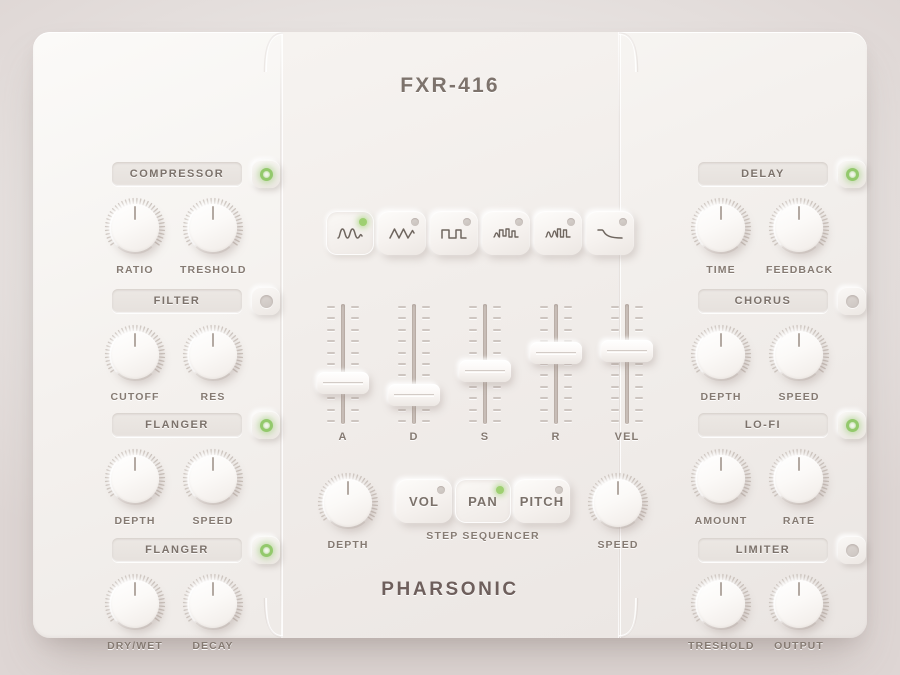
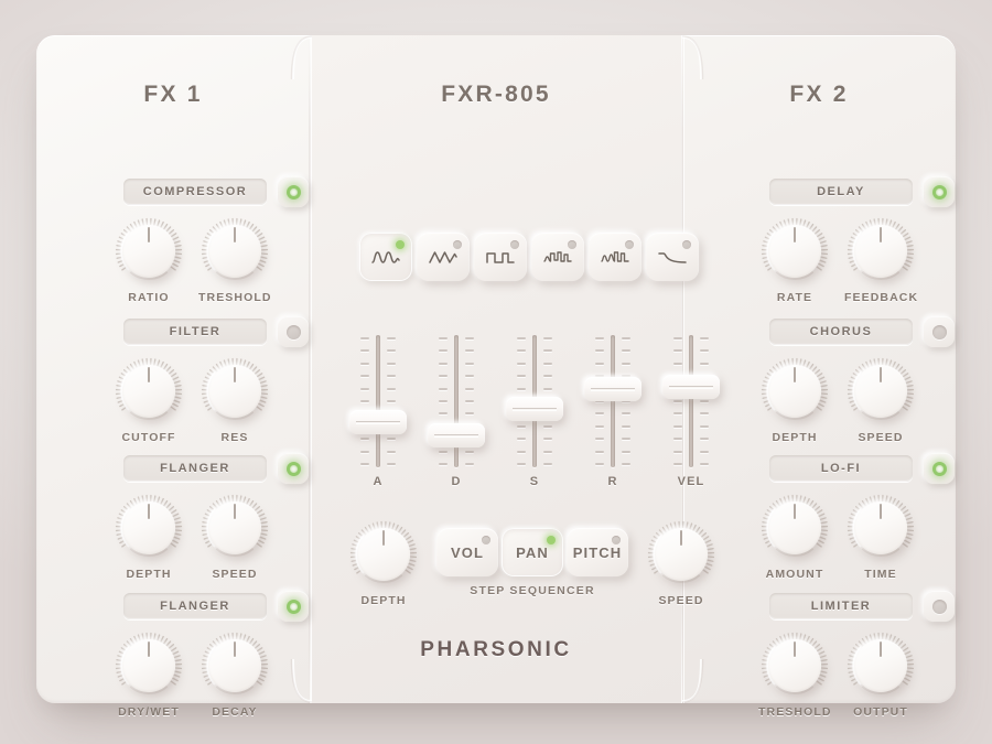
+ FX 1
- FXR-416
+ FXR-805
+ FX 2
  PHARSONIC
  COMPRESSOR
  RATIO
  TRESHOLD
  FILTER
  CUTOFF
  RES
  FLANGER
  DEPTH
  SPEED
  FLANGER
  DRY/WET
  DECAY
  DELAY
- TIME
+ RATE
  FEEDBACK
  CHORUS
  DEPTH
  SPEED
  LO-FI
  AMOUNT
- RATE
+ TIME
  LIMITER
  TRESHOLD
  OUTPUT
  A
  D
  S
  R
  VEL
  VOL
  PAN
  PITCH
  DEPTH
  SPEED
  STEP SEQUENCER
